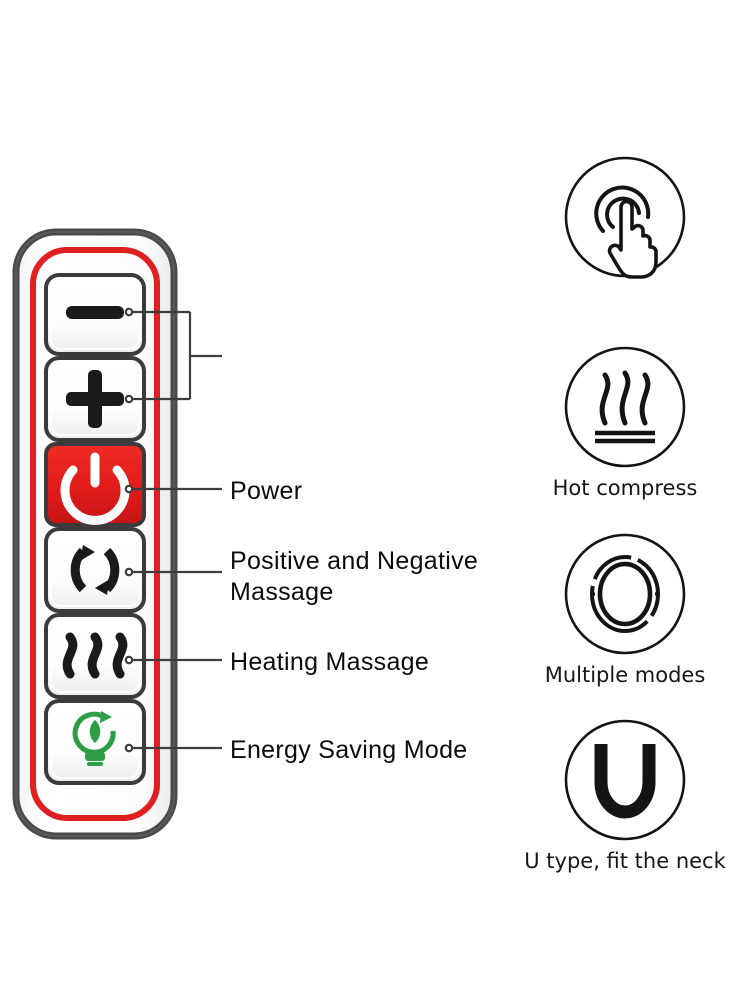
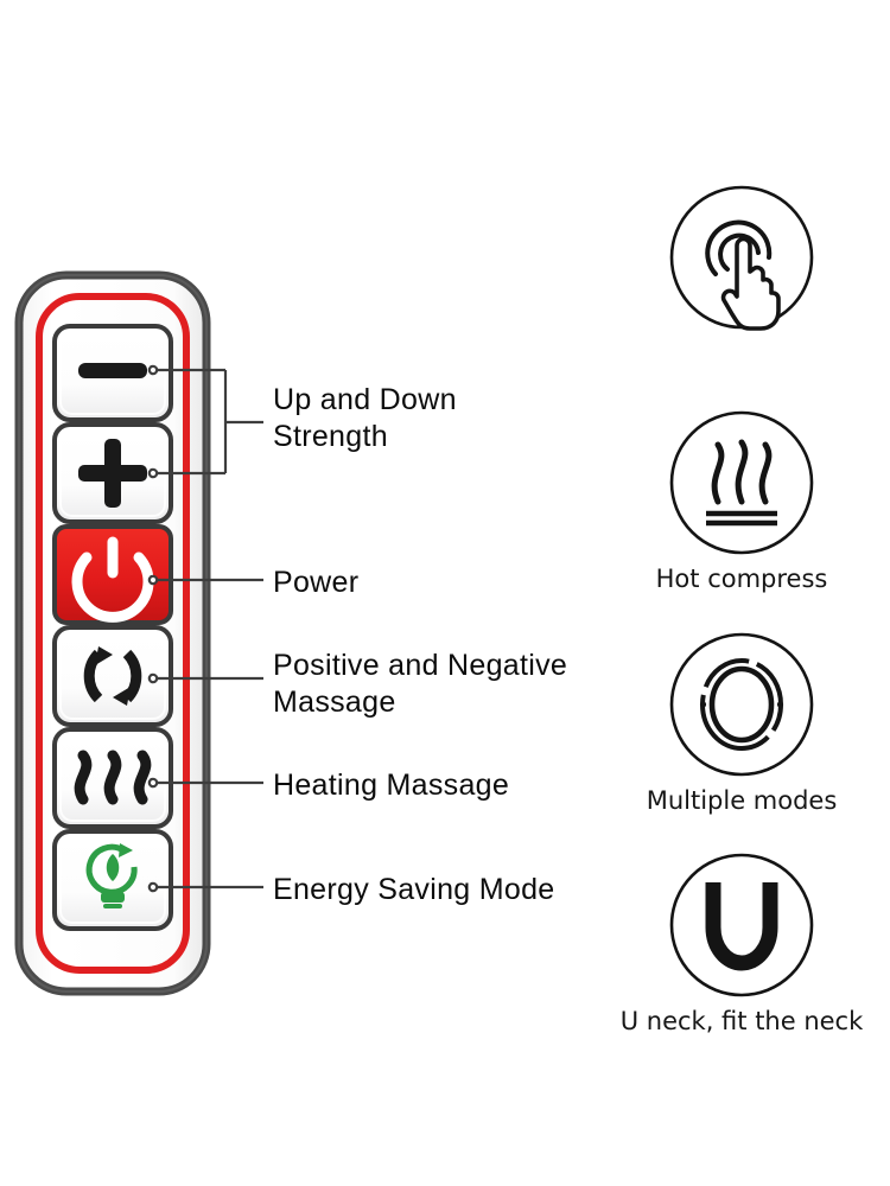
+ Up and Down
+ Strength
  Power
  Positive and Negative
  Massage
  Heating Massage
  Energy Saving Mode
  Hot compress
  Multiple modes
- U type, fit the neck
+ U neck, fit the neck
